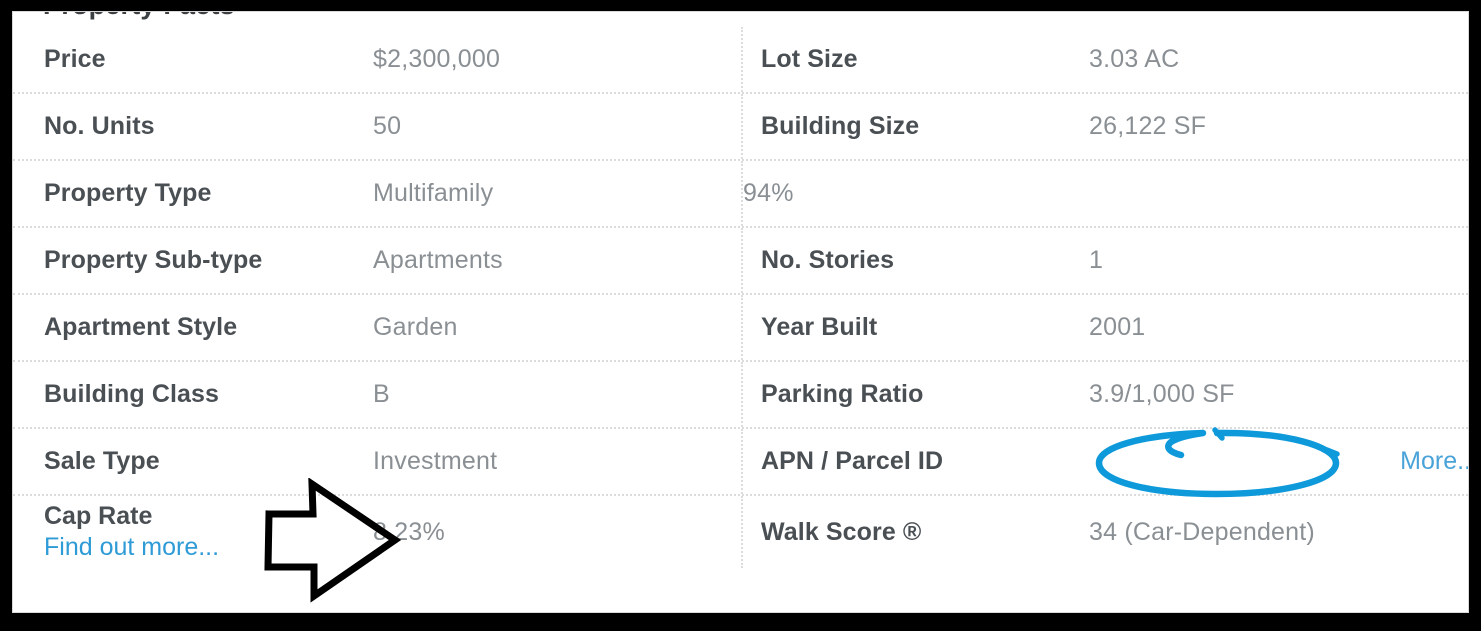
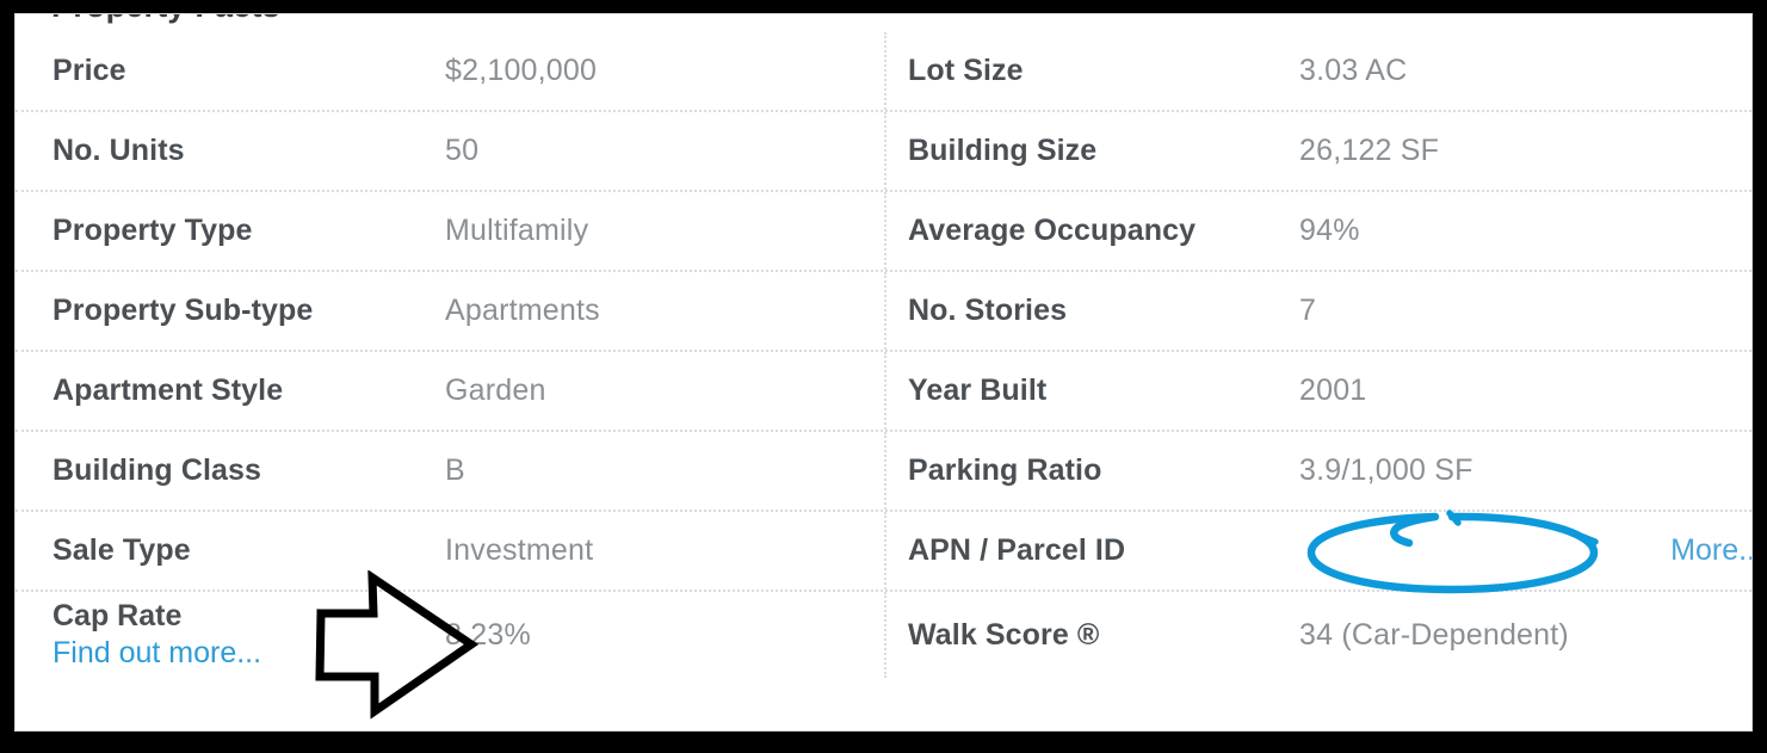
  Price
- $2,300,000
+ $2,100,000
  Lot Size
  3.03 AC
  No. Units
  50
  Building Size
  26,122 SF
  Property Type
  Multifamily
+ Average Occupancy
  94%
  Property Sub-type
  Apartments
  No. Stories
- 1
+ 7
  Apartment Style
  Garden
  Year Built
  2001
  Building Class
  B
  Parking Ratio
  3.9/1,000 SF
  Sale Type
  Investment
  APN / Parcel ID
  More..
  Cap Rate
  Find out more...
  .23%
  Walk Score ®
  34 (Car-Dependent)
